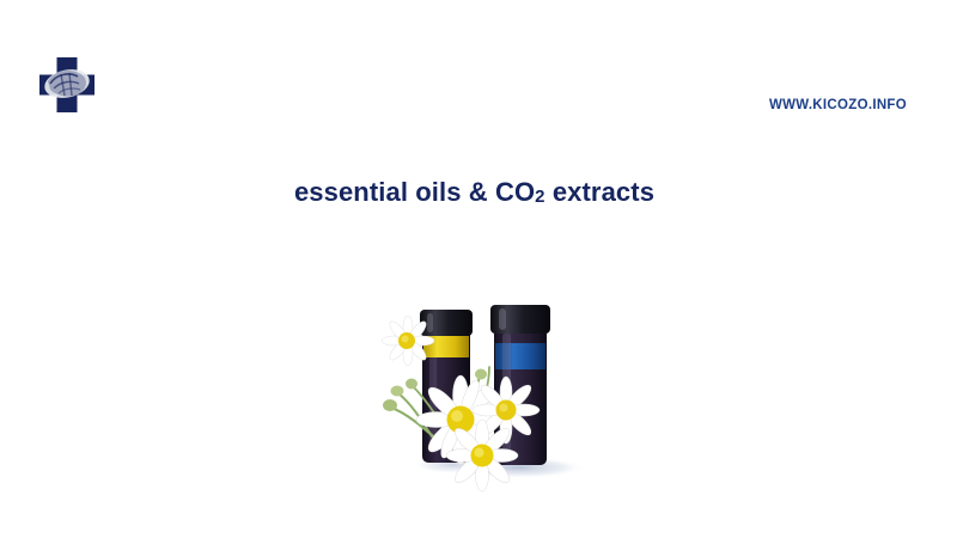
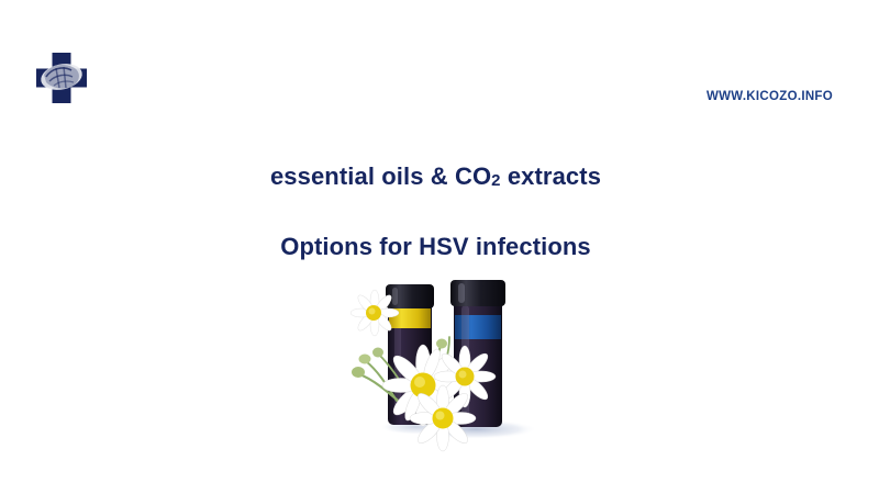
  WWW.KICOZO.INFO
  essential oils & CO2 extracts
+ Options for HSV infections
